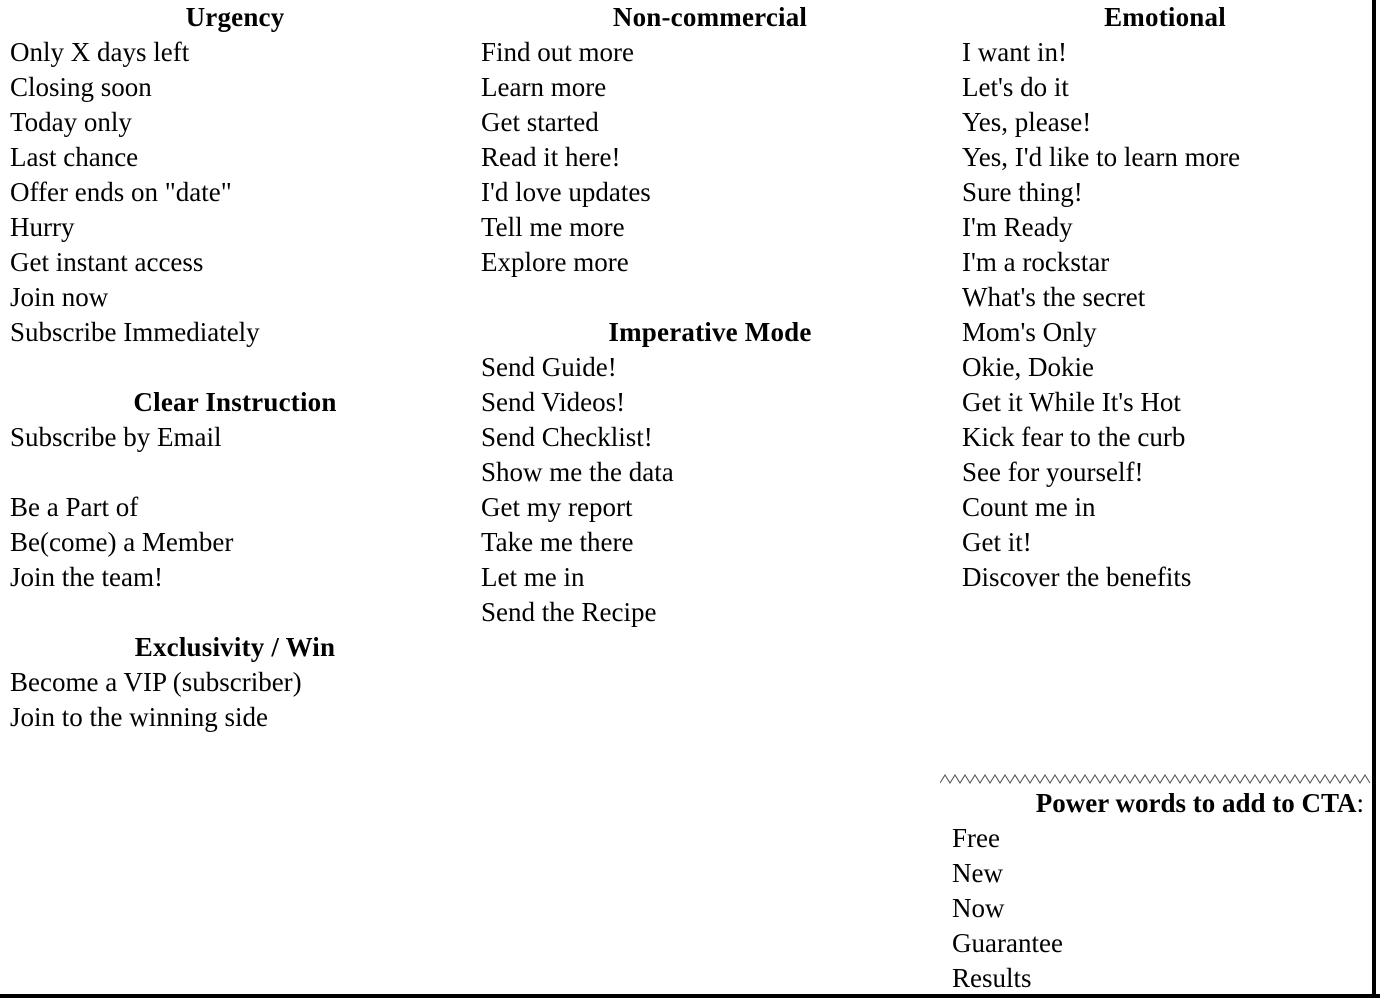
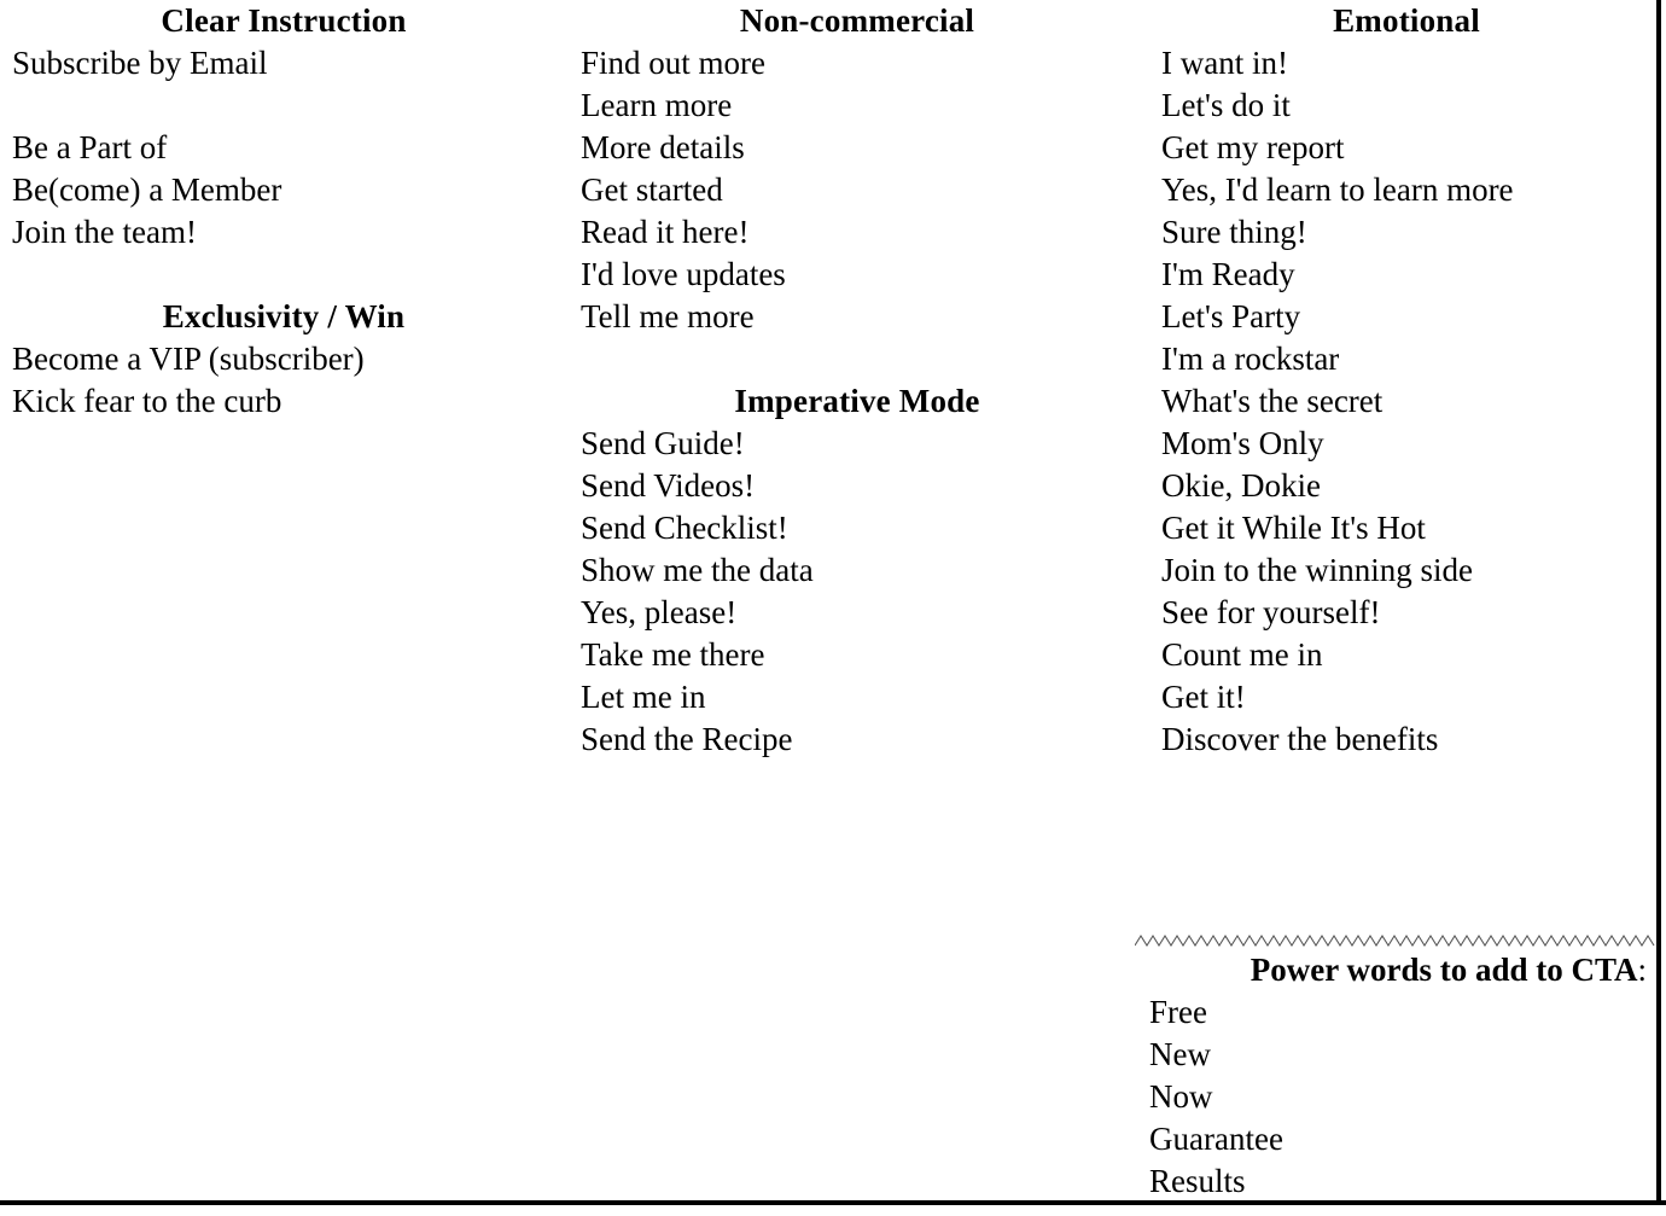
- Urgency
- Only X days left
- Closing soon
- Today only
- Last chance
- Offer ends on "date"
- Hurry
- Get instant access
- Join now
- Subscribe Immediately
  Clear Instruction
  Subscribe by Email
  Be a Part of
  Be(come) a Member
  Join the team!
  Exclusivity / Win
  Become a VIP (subscriber)
- Join to the winning side
+ Kick fear to the curb
  Non-commercial
  Find out more
  Learn more
+ More details
  Get started
  Read it here!
  I'd love updates
  Tell me more
- Explore more
  Imperative Mode
  Send Guide!
  Send Videos!
  Send Checklist!
  Show me the data
- Get my report
+ Yes, please!
  Take me there
  Let me in
  Send the Recipe
  Emotional
  I want in!
  Let's do it
- Yes, please!
+ Get my report
- Yes, I'd like to learn more
+ Yes, I'd learn to learn more
  Sure thing!
  I'm Ready
+ Let's Party
  I'm a rockstar
  What's the secret
  Mom's Only
  Okie, Dokie
  Get it While It's Hot
- Kick fear to the curb
+ Join to the winning side
  See for yourself!
  Count me in
  Get it!
  Discover the benefits
  Power words to add to CTA:
  Free
  New
  Now
  Guarantee
  Results
